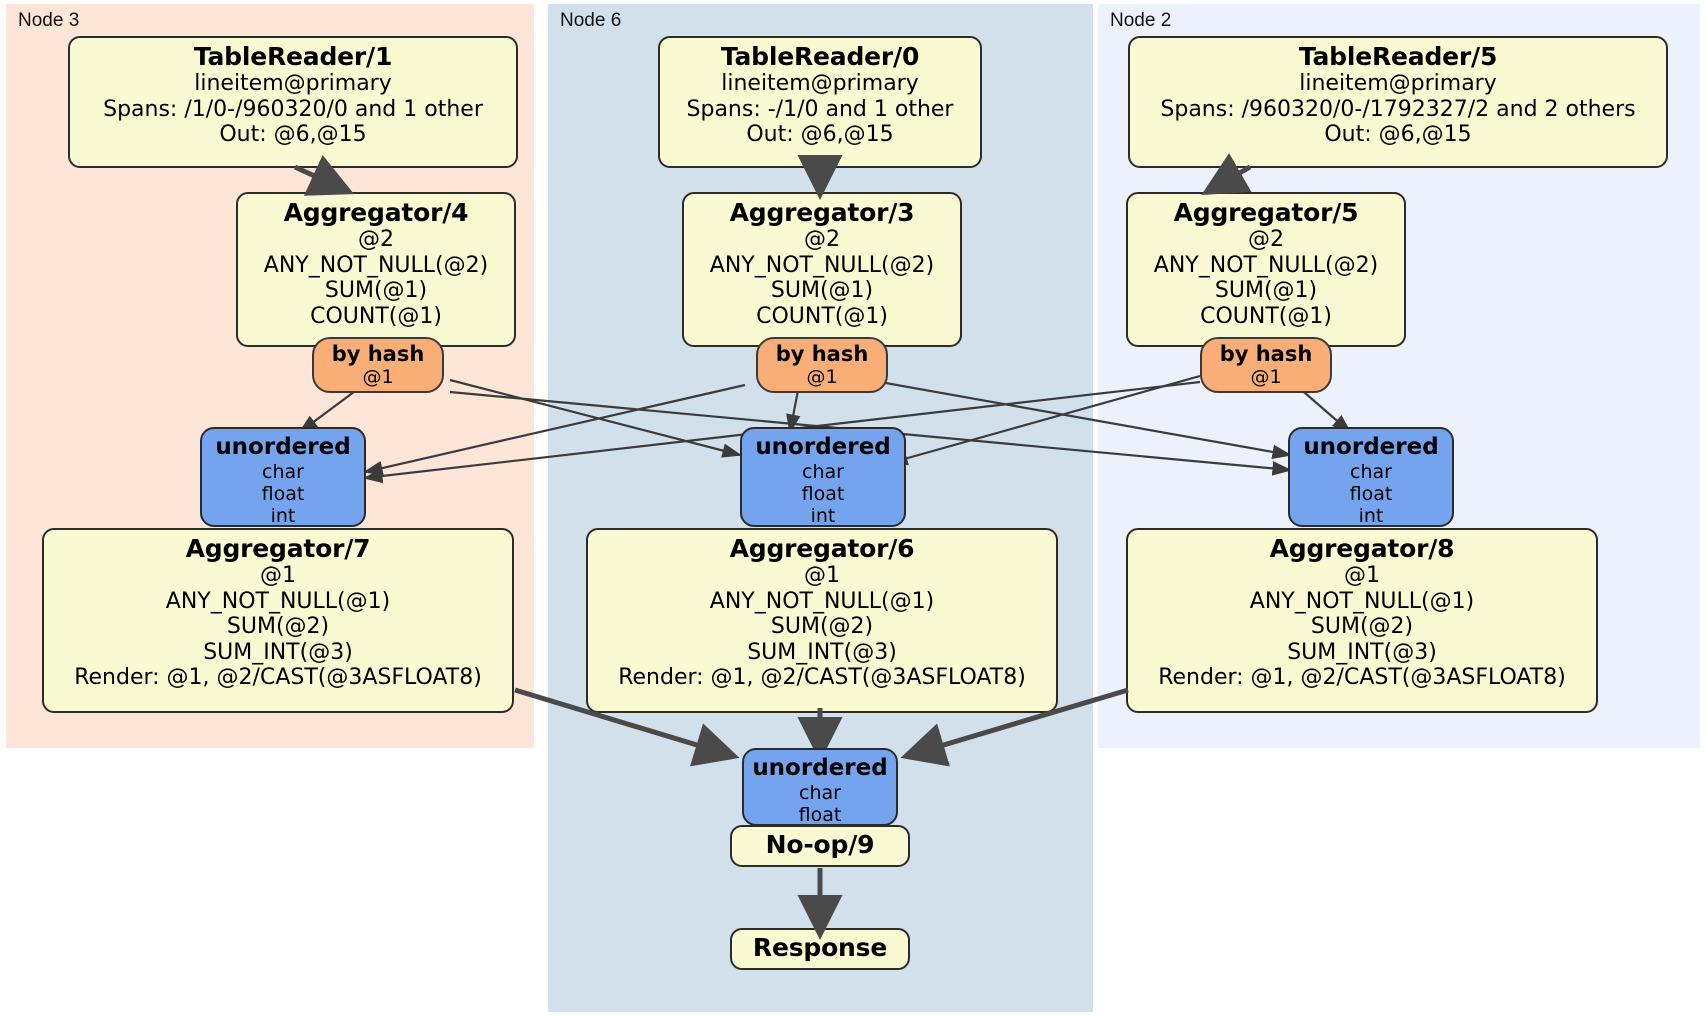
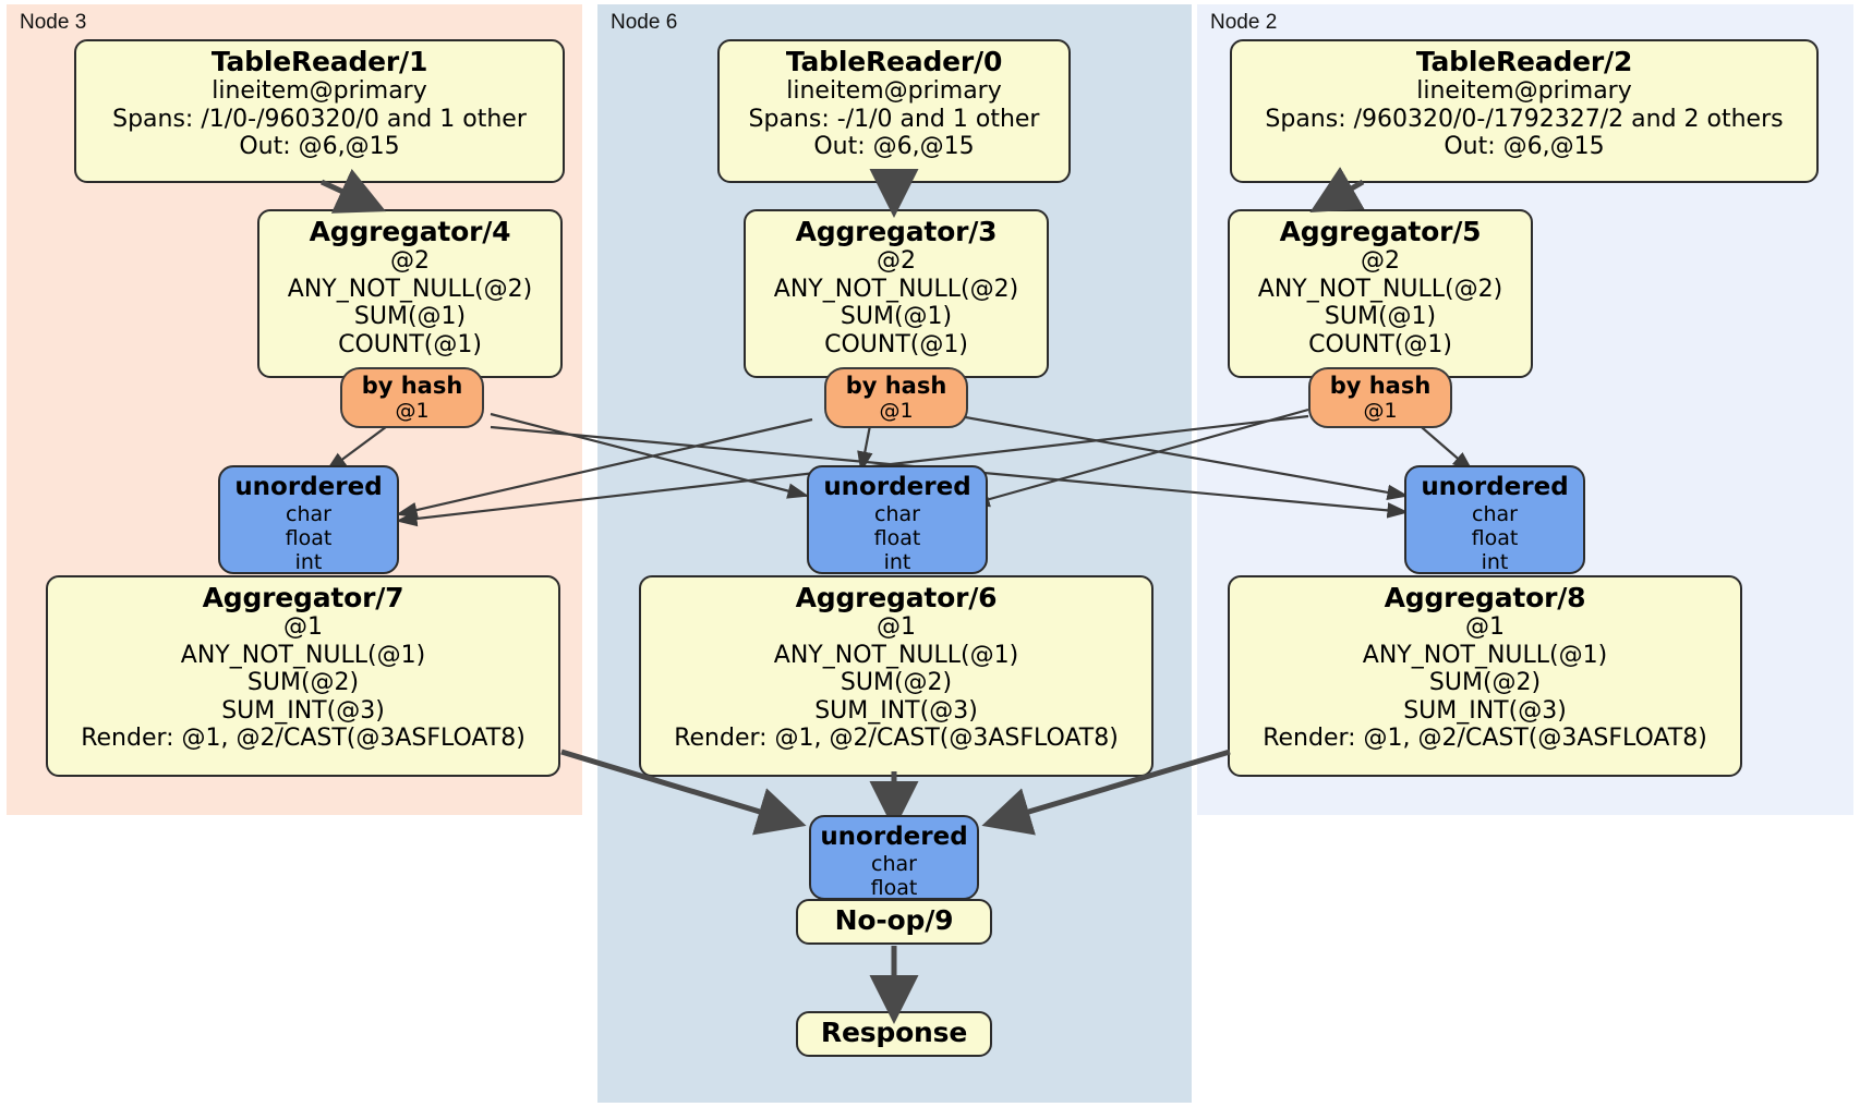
  Node 3
  Node 6
  Node 2
  TableReader/1
  lineitem@primary
  Spans: /1/0-/960320/0 and 1 other
  Out: @6,@15
  TableReader/0
  lineitem@primary
  Spans: -/1/0 and 1 other
  Out: @6,@15
- TableReader/5
+ TableReader/2
  lineitem@primary
  Spans: /960320/0-/1792327/2 and 2 others
  Out: @6,@15
  Aggregator/4
  @2
  ANY_NOT_NULL(@2)
  SUM(@1)
  COUNT(@1)
  Aggregator/3
  @2
  ANY_NOT_NULL(@2)
  SUM(@1)
  COUNT(@1)
  Aggregator/5
  @2
  ANY_NOT_NULL(@2)
  SUM(@1)
  COUNT(@1)
  by hash
  @1
  by hash
  @1
  by hash
  @1
  unordered
  char
  float
  int
  unordered
  char
  float
  int
  unordered
  char
  float
  int
  Aggregator/7
  @1
  ANY_NOT_NULL(@1)
  SUM(@2)
  SUM_INT(@3)
  Render: @1, @2/CAST(@3ASFLOAT8)
  Aggregator/6
  @1
  ANY_NOT_NULL(@1)
  SUM(@2)
  SUM_INT(@3)
  Render: @1, @2/CAST(@3ASFLOAT8)
  Aggregator/8
  @1
  ANY_NOT_NULL(@1)
  SUM(@2)
  SUM_INT(@3)
  Render: @1, @2/CAST(@3ASFLOAT8)
  unordered
  char
  float
  No-op/9
  Response
